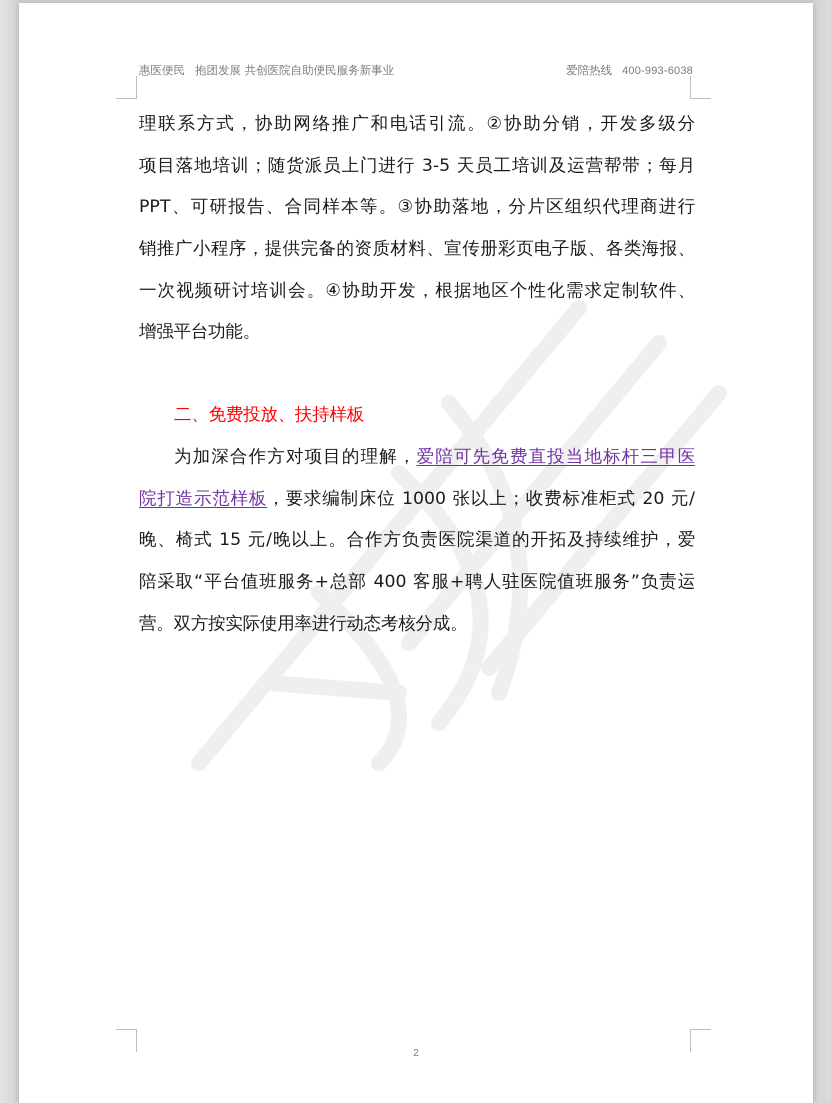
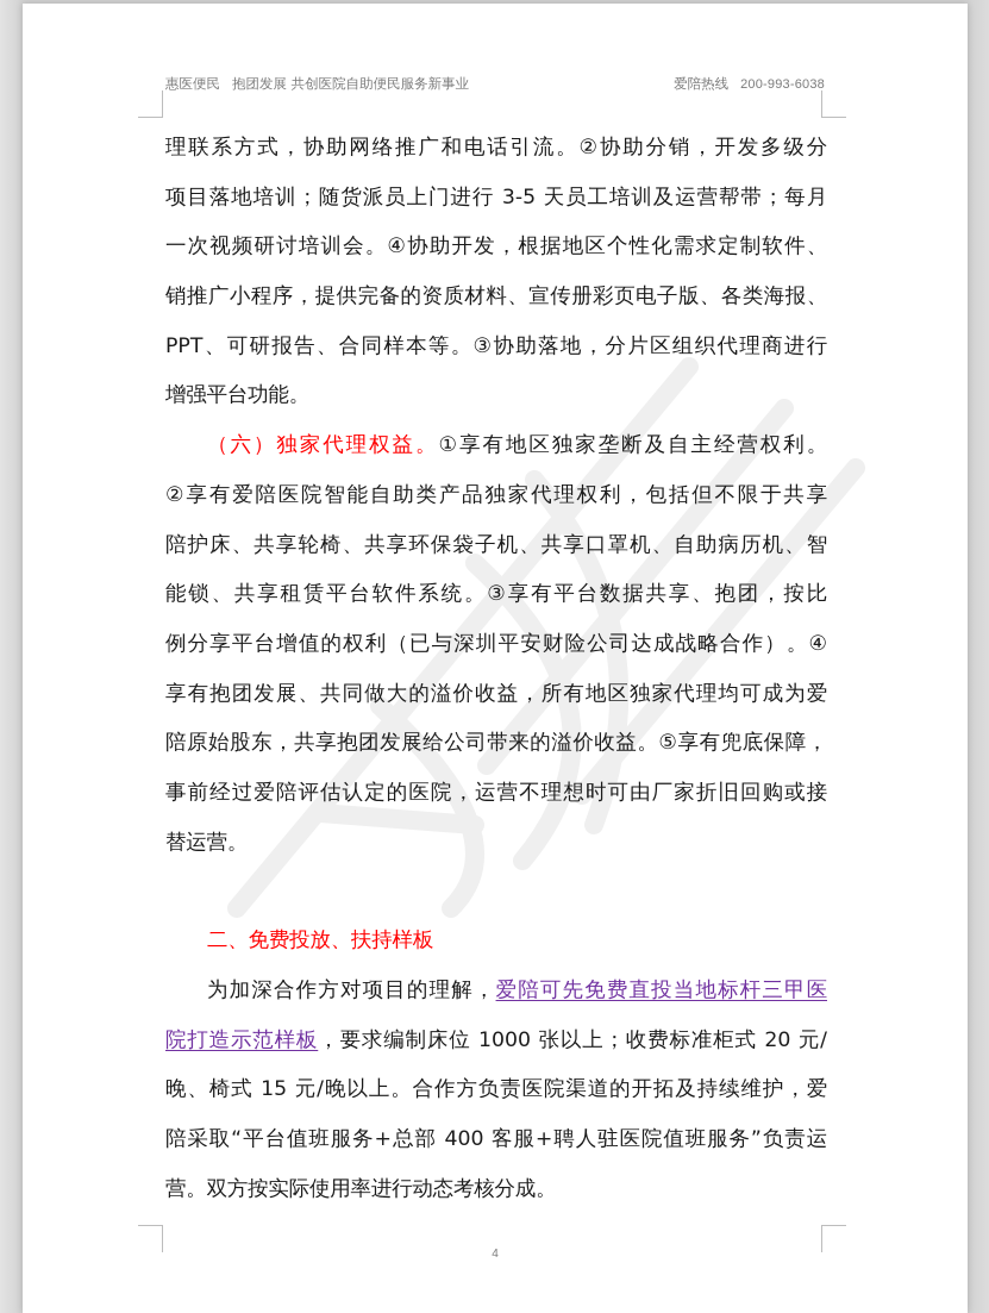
  惠医便民 抱团发展 共创医院自助便民服务新事业
- 爱陪热线 400-993-6038
+ 爱陪热线 200-993-6038
  理联系方式，协助网络推广和电话引流。②协助分销，开发多级分
  项目落地培训；随货派员上门进行 3-5 天员工培训及运营帮带；每月
- PPT、可研报告、合同样本等。③协助落地，分片区组织代理商进行
+ 一次视频研讨培训会。④协助开发，根据地区个性化需求定制软件、
  销推广小程序，提供完备的资质材料、宣传册彩页电子版、各类海报、
- 一次视频研讨培训会。④协助开发，根据地区个性化需求定制软件、
+ PPT、可研报告、合同样本等。③协助落地，分片区组织代理商进行
  增强平台功能。
+ （六）独家代理权益。①享有地区独家垄断及自主经营权利。
+ ②享有爱陪医院智能自助类产品独家代理权利，包括但不限于共享
+ 陪护床、共享轮椅、共享环保袋子机、共享口罩机、自助病历机、智
+ 能锁、共享租赁平台软件系统。③享有平台数据共享、抱团，按比
+ 例分享平台增值的权利（已与深圳平安财险公司达成战略合作）。④
+ 享有抱团发展、共同做大的溢价收益，所有地区独家代理均可成为爱
+ 陪原始股东，共享抱团发展给公司带来的溢价收益。⑤享有兜底保障，
+ 事前经过爱陪评估认定的医院，运营不理想时可由厂家折旧回购或接
+ 替运营。
  二、免费投放、扶持样板
  为加深合作方对项目的理解，爱陪可先免费直投当地标杆三甲医
  院打造示范样板，要求编制床位 1000 张以上；收费标准柜式 20 元/
  晚、椅式 15 元/晚以上。合作方负责医院渠道的开拓及持续维护，爱
  陪采取“平台值班服务+总部 400 客服+聘人驻医院值班服务”负责运
  营。双方按实际使用率进行动态考核分成。
- 2
+ 4
